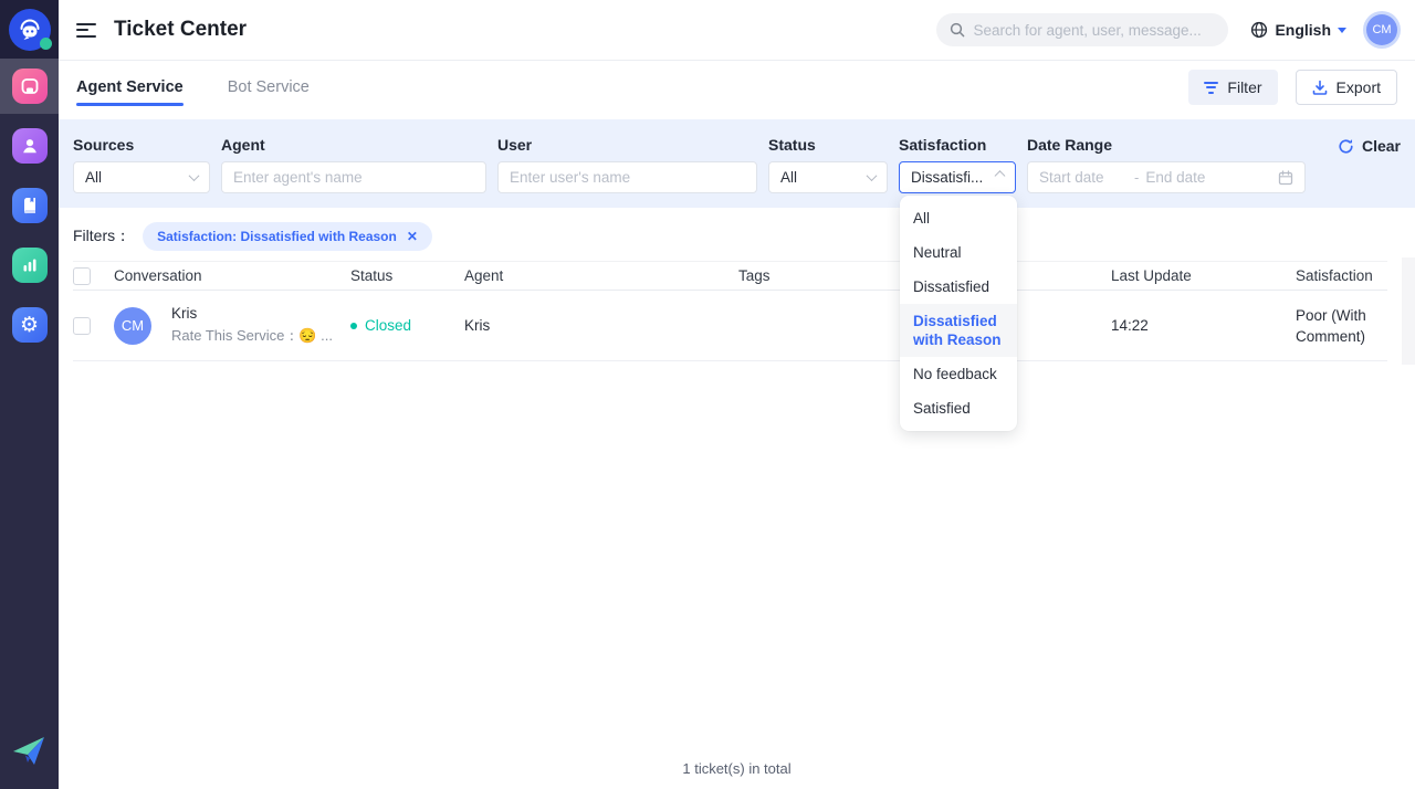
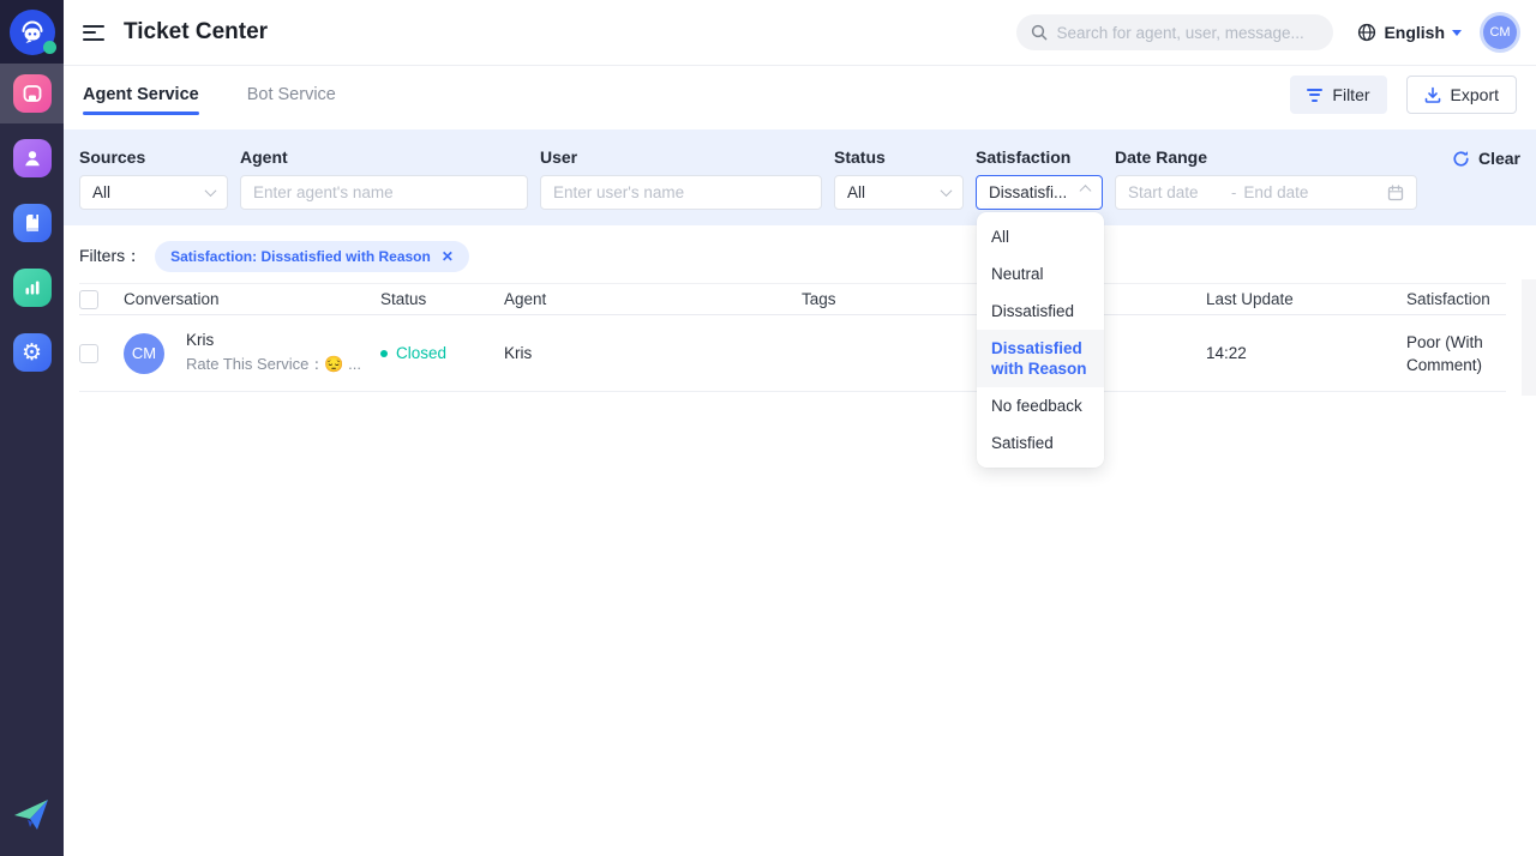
  ⚙
  Ticket Center
  Search for agent, user, message...
  English
  CM
  Agent Service
  Bot Service
  Filter
  Export
  Sources
  All
  Agent
  Enter agent's name
  User
  Enter user's name
  Status
  All
  Satisfaction
  Dissatisfi...
  Date Range
  Start date
  -
  End date
  Clear
  Filters：
  Satisfaction: Dissatisfied with Reason
  ✕
  Conversation
  Status
  Agent
  Tags
  Last Update
  Satisfaction
  CM
  Kris
  Rate This Service：😔 ...
  Closed
  Kris
  14:22
  Poor (With Comment)
  All
  Neutral
  Dissatisfied
  Dissatisfied with Reason
  No feedback
  Satisfied
- 1 ticket(s) in total
